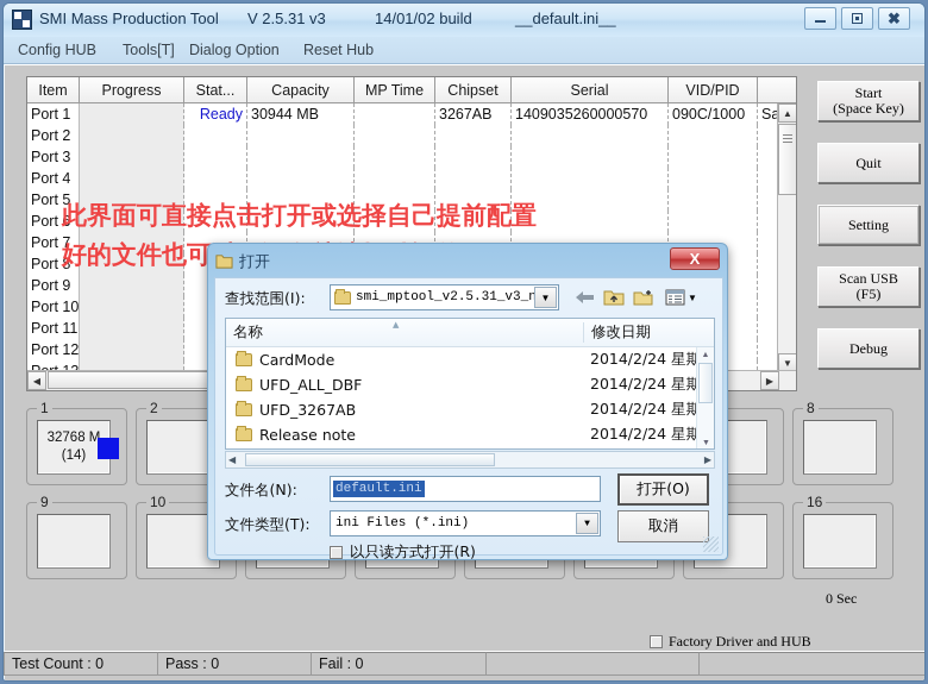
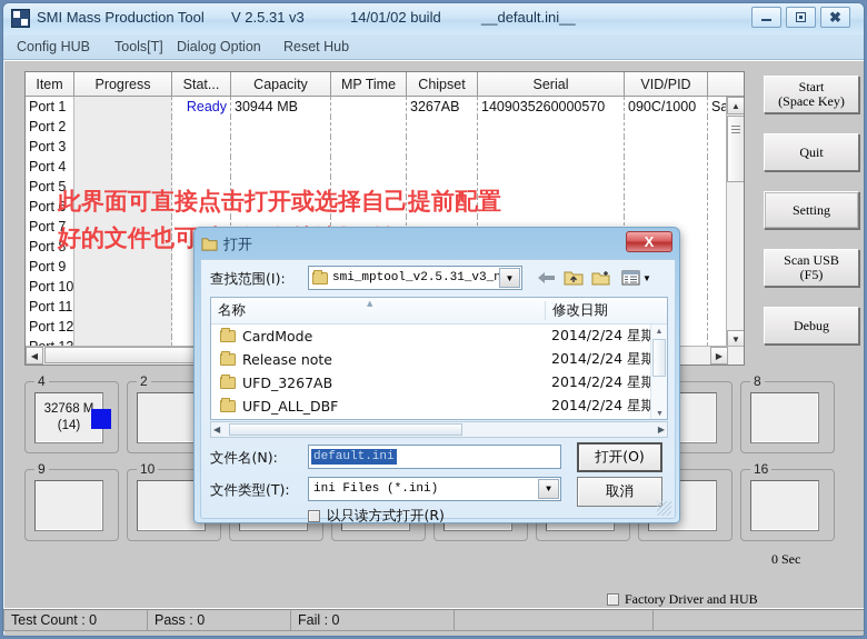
  SMI Mass Production Tool
  V 2.5.31 v3
  14/01/02 build
  __default.ini__
  ✖
  Config HUB
  Tools[T]
  Dialog Option
  Reset Hub
  Item
  Progress
  Stat...
  Capacity
  MP Time
  Chipset
  Serial
  VID/PID
  Port 1
  Ready
  30944 MB
  3267AB
  1409035260000570
  090C/1000
  Port 2
  Port 3
  Port 4
  Port 5
  Port 6
  Port 7
  Port 8
  Port 9
  Port 10
  Port 11
  Port 12
  ▲
  ▼
  ◀
  ▶
  此界面可直接点击打开或选择自己提前配置
  Start
  (Space Key)
  Quit
  Setting
  Scan USB
  (F5)
  Debug
- 1
+ 4
  32768 M
  (14)
  2
  8
  9
  10
  16
  0 Sec
  Factory Driver and HUB
  Test Count : 0
  Pass : 0
  Fail : 0
  打开
  X
  查找范围(I):
  smi_mptool_v2.5.31_v3_n
  ▼
  ▼
  名称
  修改日期
  CardMode
  2014/2/24 星期
- UFD_ALL_DBF
+ Release note
  2014/2/24 星期
  UFD_3267AB
  2014/2/24 星期
- Release note
+ UFD_ALL_DBF
  2014/2/24 星期
  ◀
  ▶
  文件名(N):
  default.ini
  文件类型(T):
  ini Files (*.ini)
  ▼
  以只读方式打开(R)
  打开(O)
  取消
